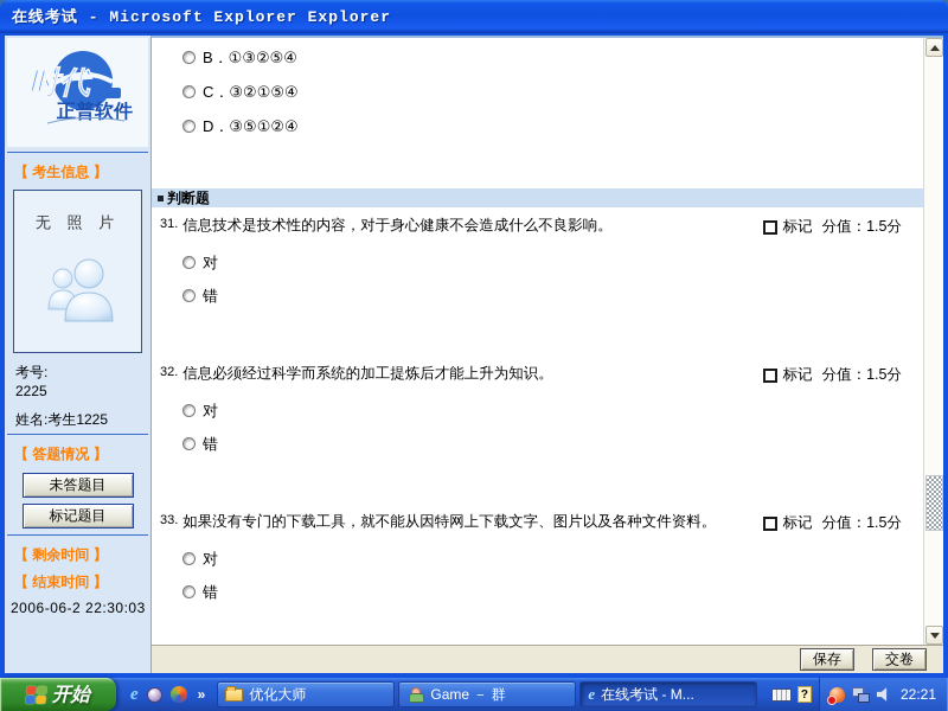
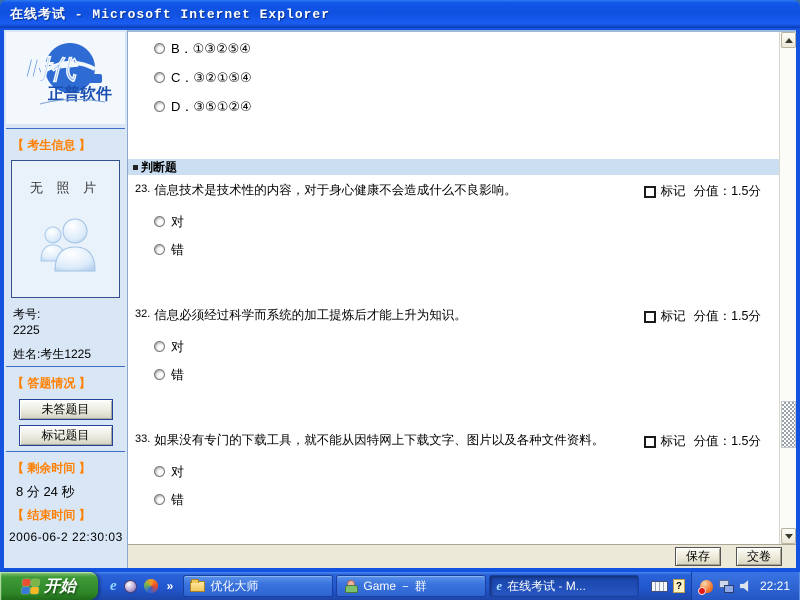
- 在线考试 - Microsoft Explorer Explorer
+ 在线考试 - Microsoft Internet Explorer
  时代
  正普软件
  【 考生信息 】
  无 照 片
  考号:
  2225
  姓名:考生1225
  【 答题情况 】
  未答题目
  标记题目
  【 剩余时间 】
+ 8 分 24 秒
  【 结束时间 】
  2006-06-2 22:30:03
  B．①③②⑤④
  C．③②①⑤④
  D．③⑤①②④
  判断题
- 31.
+ 23.
  信息技术是技术性的内容，对于身心健康不会造成什么不良影响。
  标记
  分值：1.5分
  对
  错
  32.
  信息必须经过科学而系统的加工提炼后才能上升为知识。
  标记
  分值：1.5分
  对
  错
  33.
  如果没有专门的下载工具，就不能从因特网上下载文字、图片以及各种文件资料。
  标记
  分值：1.5分
  对
  错
  保存
  交卷
  开始
  e
  »
  优化大师
  Game － 群
  e
  在线考试 - M...
  ?
  22:21
